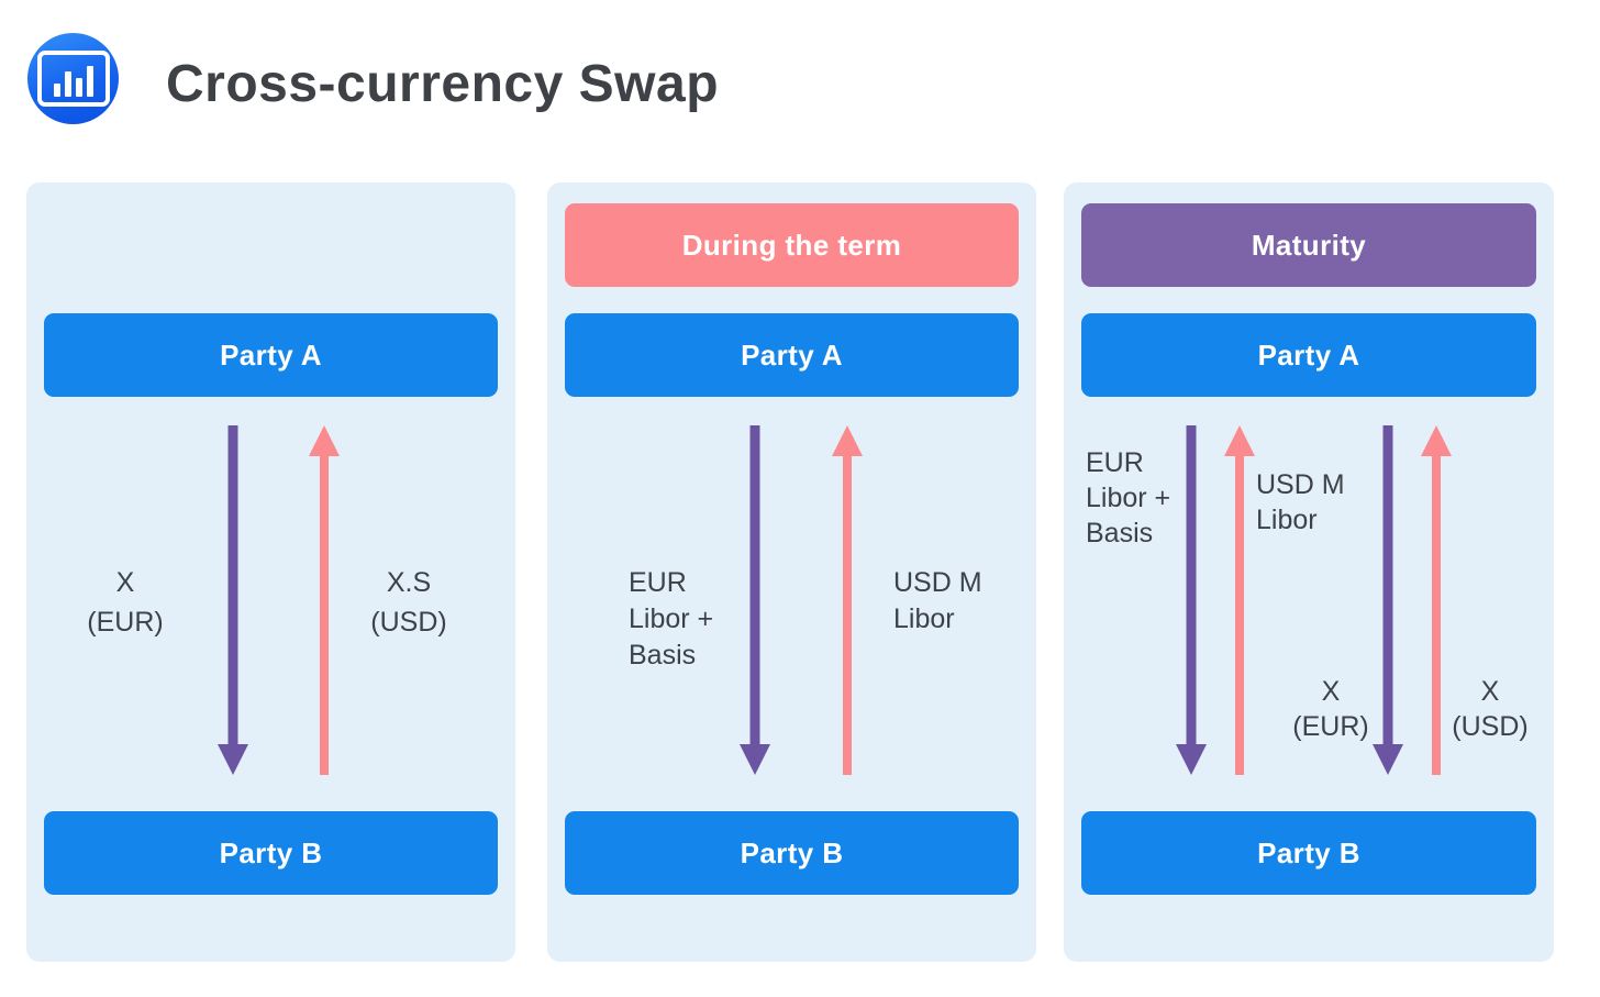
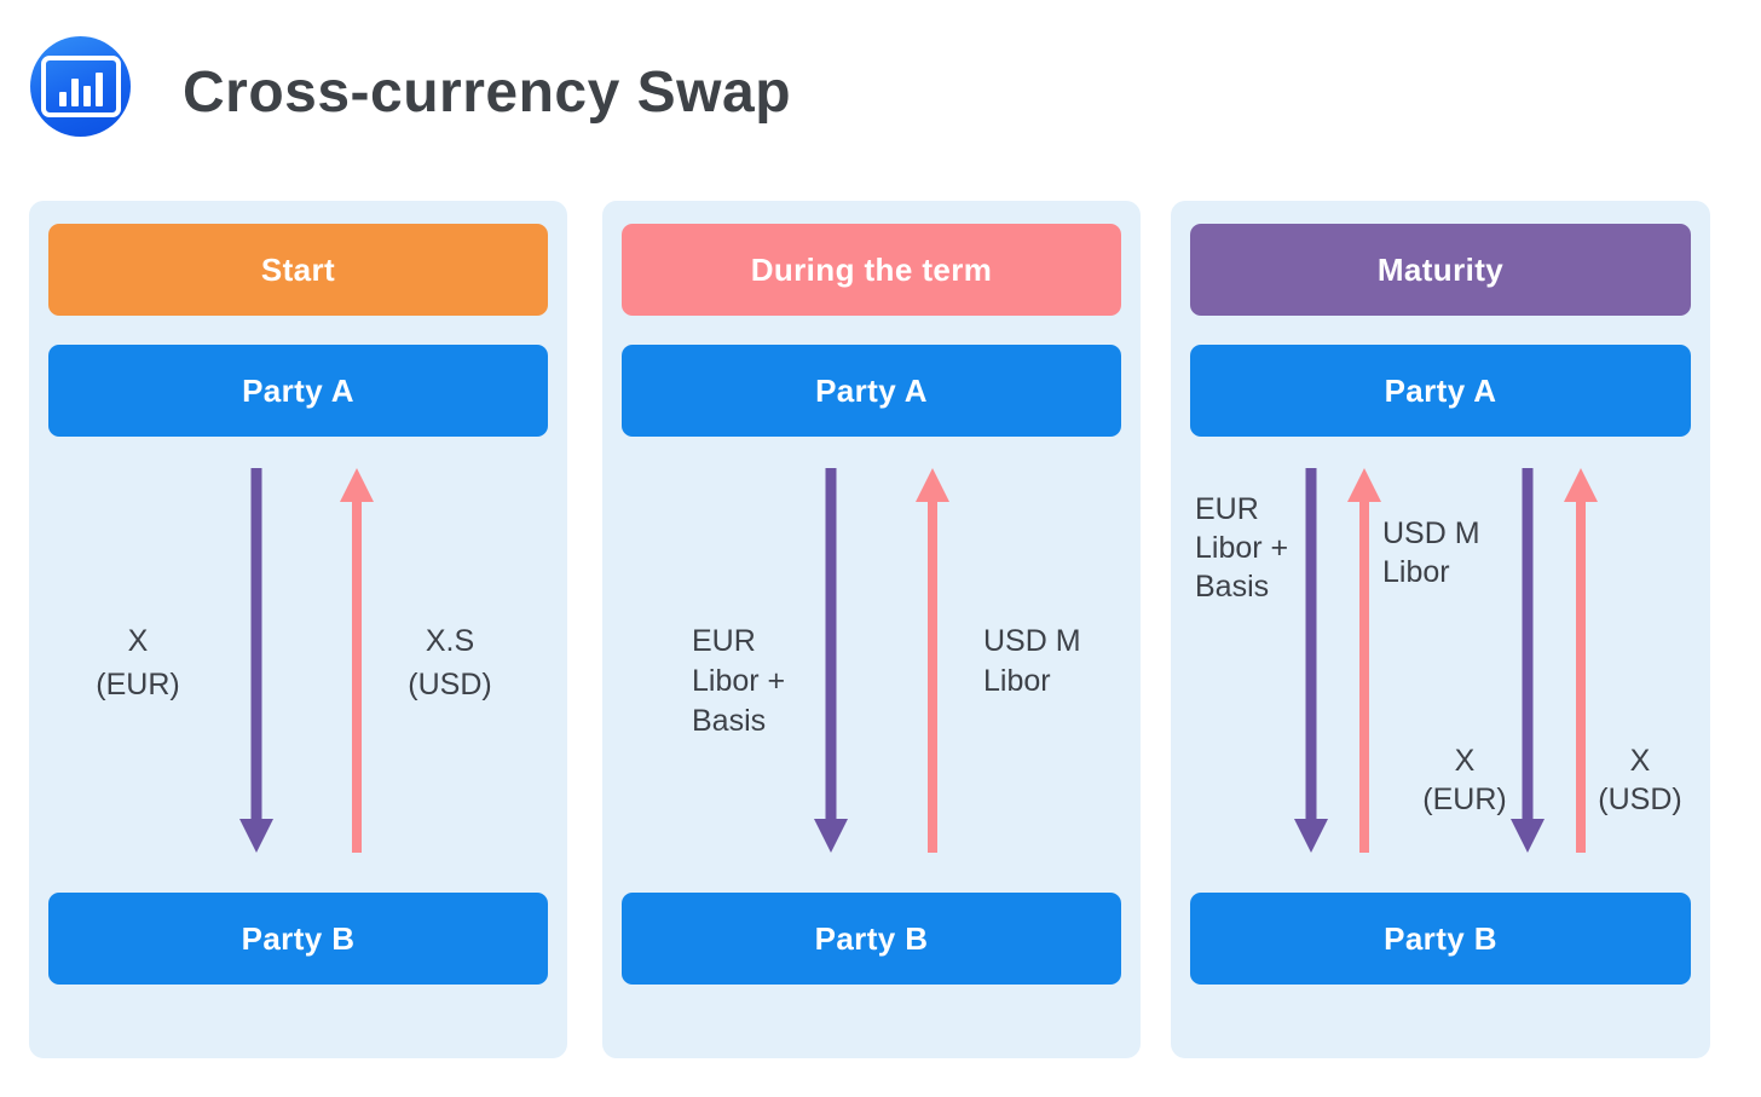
  Cross-currency Swap
+ Start
  Party A
  X
  (EUR)
  X.S
  (USD)
  Party B
  During the term
  Party A
  EUR
  Libor +
  Basis
  USD M
  Libor
  Party B
  Maturity
  Party A
  EUR
  Libor +
  Basis
  USD M
  Libor
  X
  (EUR)
  X
  (USD)
  Party B
